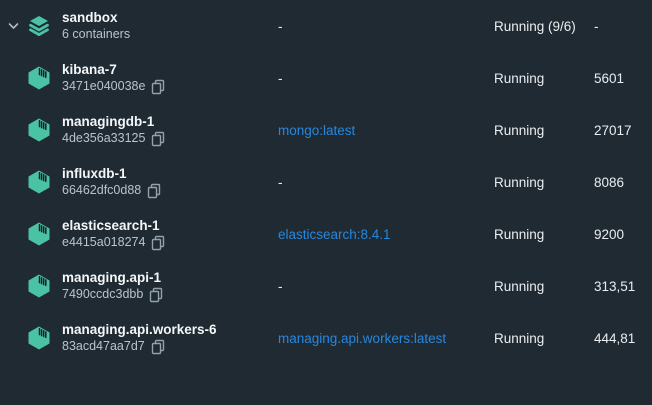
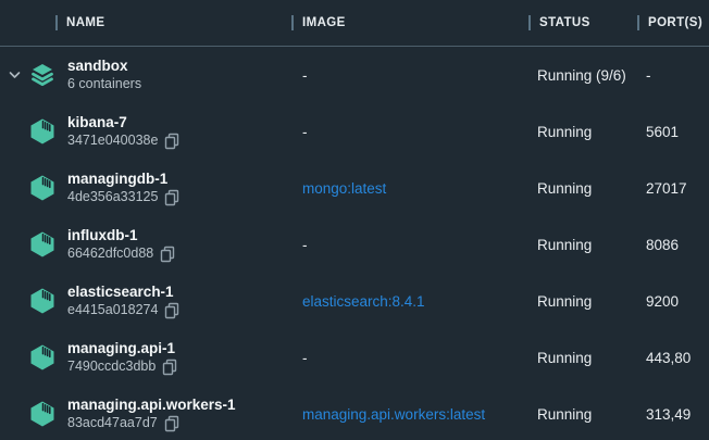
+ NAME
+ IMAGE
+ STATUS
+ PORT(S)
  sandbox
  6 containers
  -
  Running (9/6)
  -
  kibana-7
  3471e040038e
  -
  Running
  5601
  managingdb-1
  4de356a33125
  mongo:latest
  Running
  27017
  influxdb-1
  66462dfc0d88
  -
  Running
  8086
  elasticsearch-1
  e4415a018274
  elasticsearch:8.4.1
  Running
  9200
  managing.api-1
  7490ccdc3dbb
  -
  Running
- 313,51
+ 443,80
- managing.api.workers-6
+ managing.api.workers-1
  83acd47aa7d7
  managing.api.workers:latest
  Running
- 444,81
+ 313,49
